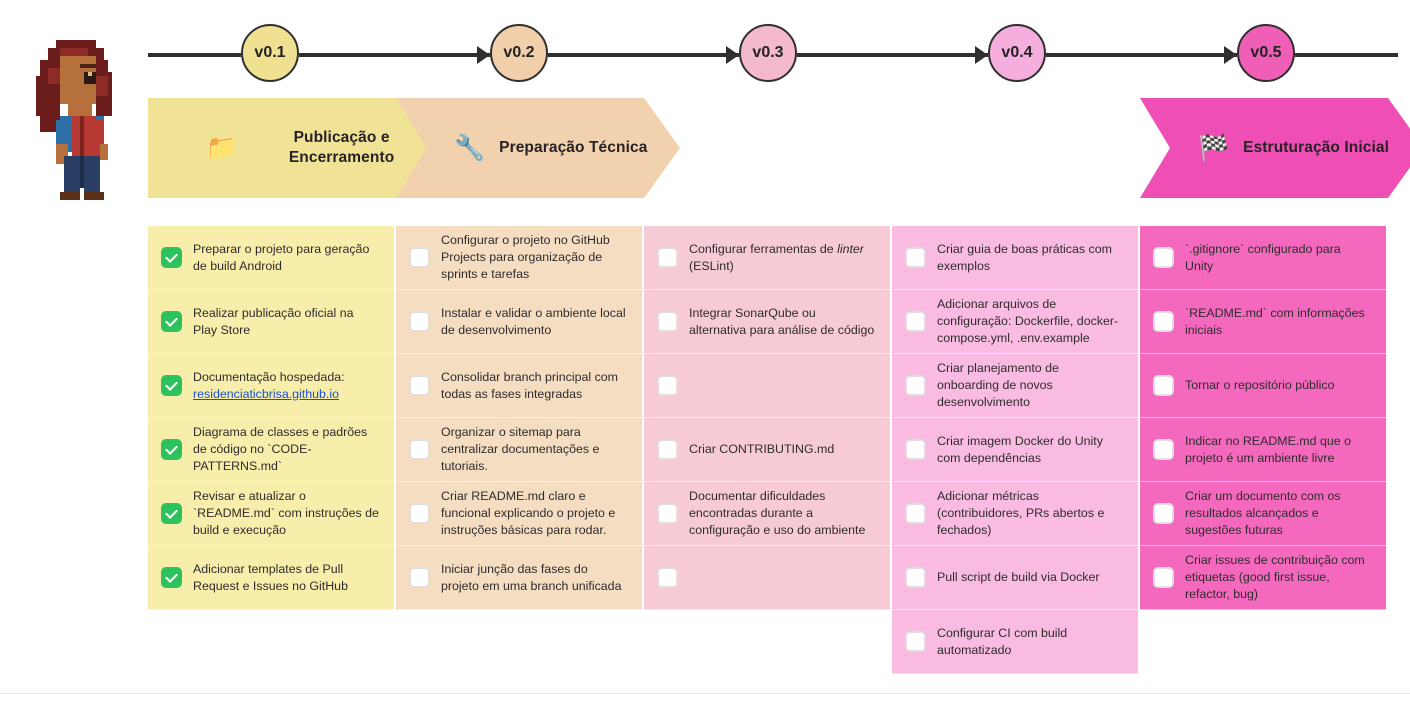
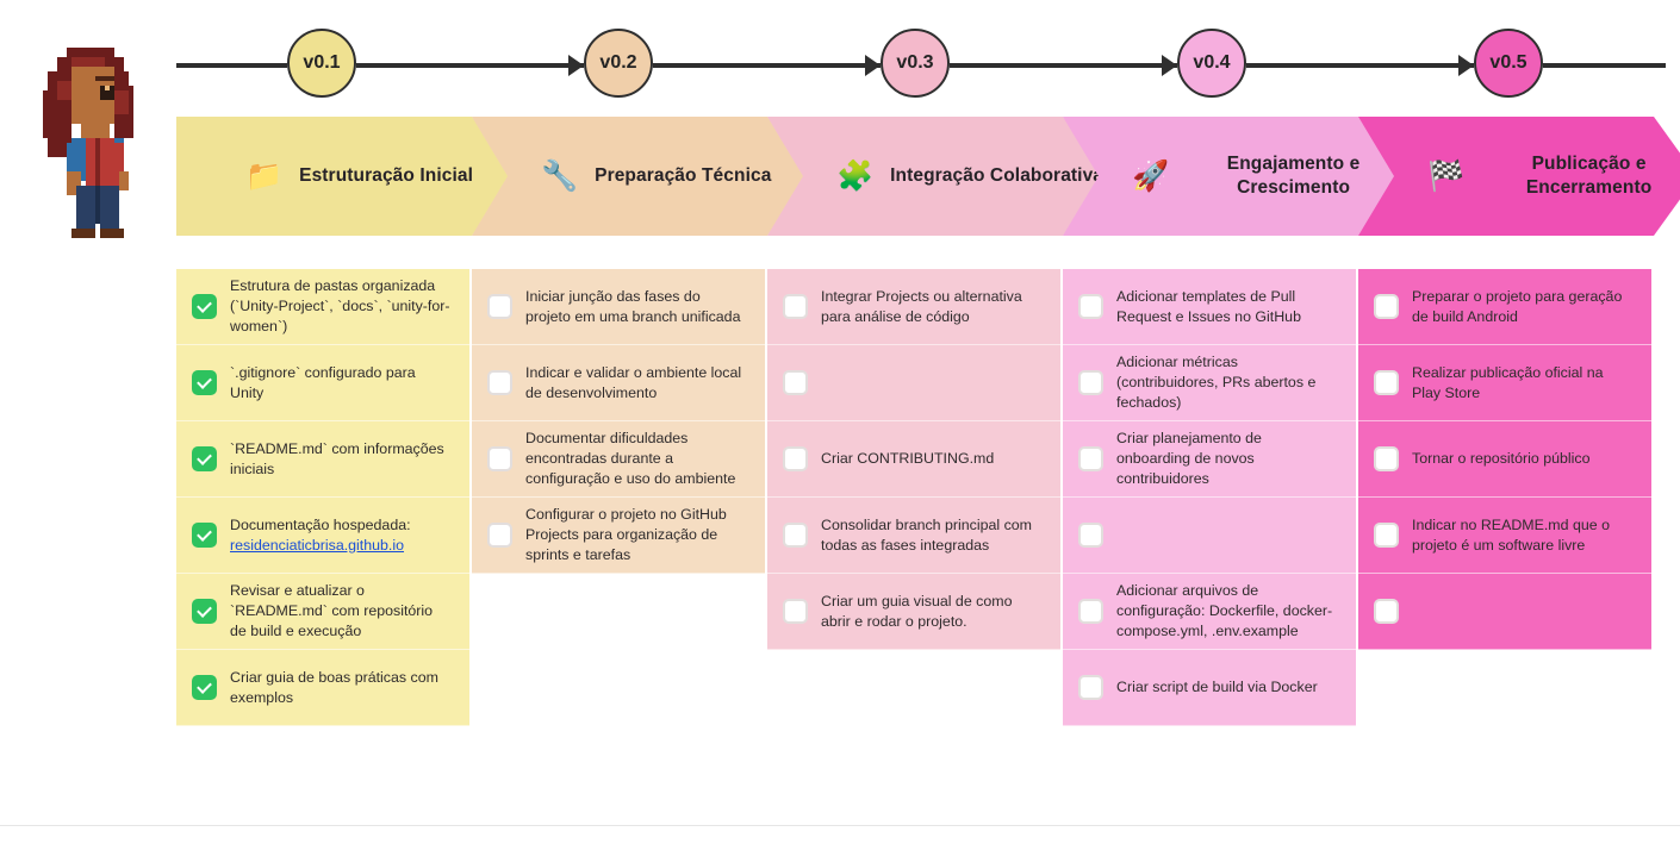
  v0.1
  v0.2
  v0.3
  v0.4
  v0.5
  📁
- Publicação e Encerramento
+ Estruturação Inicial
  🔧
  Preparação Técnica
+ 🧩
+ Integração Colaborativa
+ 🚀
+ Engajamento e Crescimento
  🏁
- Estruturação Inicial
+ Publicação e Encerramento
+ Estrutura de pastas organizada (`Unity-Project`, `docs`, `unity-for-women`)
- Preparar o projeto para geração de build Android
+ `.gitignore` configurado para Unity
- Realizar publicação oficial na Play Store
+ `README.md` com informações iniciais
  Documentação hospedada: residenciaticbrisa.github.io
- Diagrama de classes e padrões de código no `CODE-PATTERNS.md`
- Revisar e atualizar o `README.md` com instruções de build e execução
+ Revisar e atualizar o `README.md` com repositório de build e execução
- Adicionar templates de Pull Request e Issues no GitHub
+ Criar guia de boas práticas com exemplos
- Configurar o projeto no GitHub Projects para organização de sprints e tarefas
+ Iniciar junção das fases do projeto em uma branch unificada
- Instalar e validar o ambiente local de desenvolvimento
+ Indicar e validar o ambiente local de desenvolvimento
- Consolidar branch principal com todas as fases integradas
+ Documentar dificuldades encontradas durante a configuração e uso do ambiente
- Organizar o sitemap para centralizar documentações e tutoriais.
- Criar README.md claro e funcional explicando o projeto e instruções básicas para rodar.
- Iniciar junção das fases do projeto em uma branch unificada
+ Configurar o projeto no GitHub Projects para organização de sprints e tarefas
- Configurar ferramentas de linter (ESLint)
- Integrar SonarQube ou alternativa para análise de código
+ Integrar Projects ou alternativa para análise de código
  Criar CONTRIBUTING.md
- Documentar dificuldades encontradas durante a configuração e uso do ambiente
+ Consolidar branch principal com todas as fases integradas
+ Criar um guia visual de como abrir e rodar o projeto.
- Criar guia de boas práticas com exemplos
+ Adicionar templates de Pull Request e Issues no GitHub
- Adicionar arquivos de configuração: Dockerfile, docker-compose.yml, .env.example
+ Adicionar métricas (contribuidores, PRs abertos e fechados)
- Criar planejamento de onboarding de novos desenvolvimento
+ Criar planejamento de onboarding de novos contribuidores
- Criar imagem Docker do Unity com dependências
- Adicionar métricas (contribuidores, PRs abertos e fechados)
+ Adicionar arquivos de configuração: Dockerfile, docker-compose.yml, .env.example
- Pull script de build via Docker
+ Criar script de build via Docker
- Configurar CI com build automatizado
- `.gitignore` configurado para Unity
+ Preparar o projeto para geração de build Android
- `README.md` com informações iniciais
+ Realizar publicação oficial na Play Store
  Tornar o repositório público
- Indicar no README.md que o projeto é um ambiente livre
+ Indicar no README.md que o projeto é um software livre
- Criar um documento com os resultados alcançados e sugestões futuras
- Criar issues de contribuição com etiquetas (good first issue, refactor, bug)
